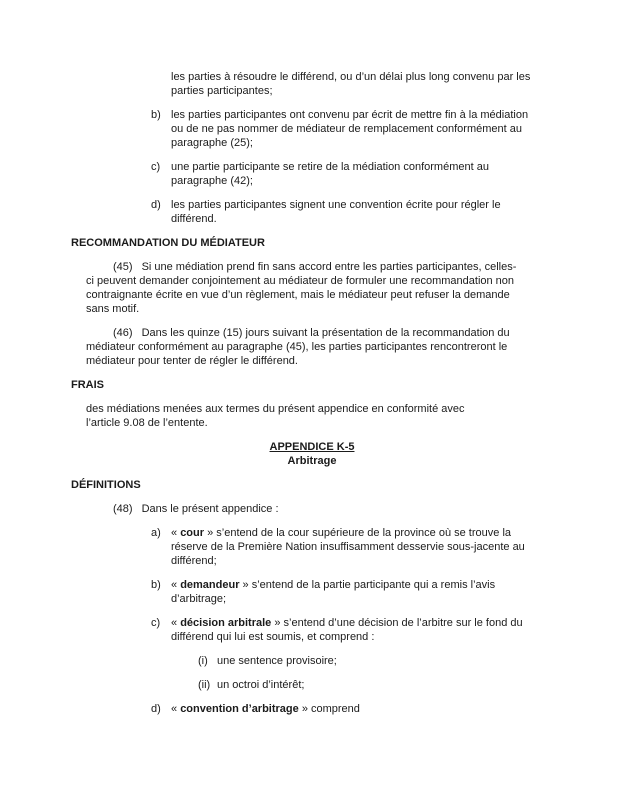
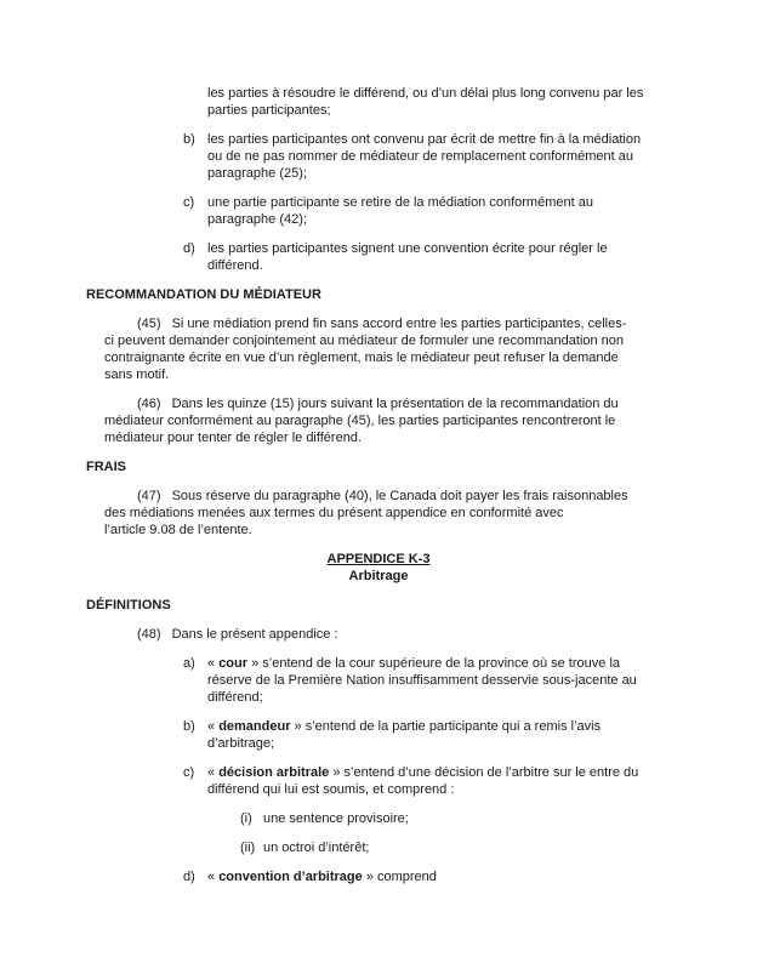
  les parties à résoudre le différend, ou d’un délai plus long convenu par les
  parties participantes;
  b)
  les parties participantes ont convenu par écrit de mettre fin à la médiation
  ou de ne pas nommer de médiateur de remplacement conformément au
  paragraphe (25);
  c)
  une partie participante se retire de la médiation conformément au
  paragraphe (42);
  d)
  les parties participantes signent une convention écrite pour régler le
  différend.
  RECOMMANDATION DU MÉDIATEUR
  (45) Si une médiation prend fin sans accord entre les parties participantes, celles-
  ci peuvent demander conjointement au médiateur de formuler une recommandation non
  contraignante écrite en vue d’un règlement, mais le médiateur peut refuser la demande
  sans motif.
  (46) Dans les quinze (15) jours suivant la présentation de la recommandation du
  médiateur conformément au paragraphe (45), les parties participantes rencontreront le
  médiateur pour tenter de régler le différend.
  FRAIS
+ (47) Sous réserve du paragraphe (40), le Canada doit payer les frais raisonnables
  des médiations menées aux termes du présent appendice en conformité avec
  l’article 9.08 de l’entente.
- APPENDICE K-5
+ APPENDICE K-3
  Arbitrage
  DÉFINITIONS
  (48) Dans le présent appendice :
  a)
  « cour » s’entend de la cour supérieure de la province où se trouve la
  réserve de la Première Nation insuffisamment desservie sous-jacente au
  différend;
  b)
  « demandeur » s’entend de la partie participante qui a remis l’avis
  d’arbitrage;
  c)
- « décision arbitrale » s’entend d’une décision de l’arbitre sur le fond du
+ « décision arbitrale » s’entend d’une décision de l’arbitre sur le entre du
  différend qui lui est soumis, et comprend :
  (i)
  une sentence provisoire;
  (ii)
  un octroi d’intérêt;
  d)
  « convention d’arbitrage » comprend
